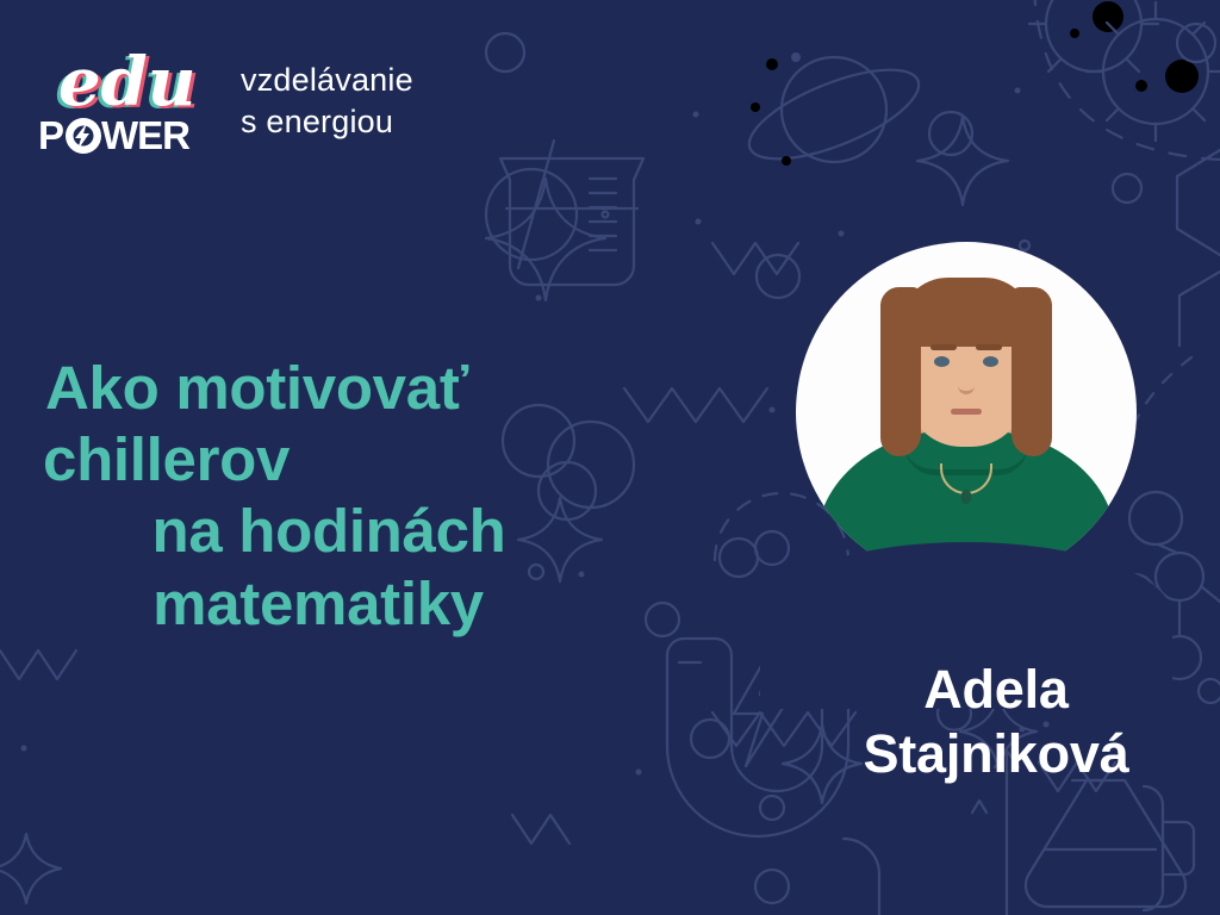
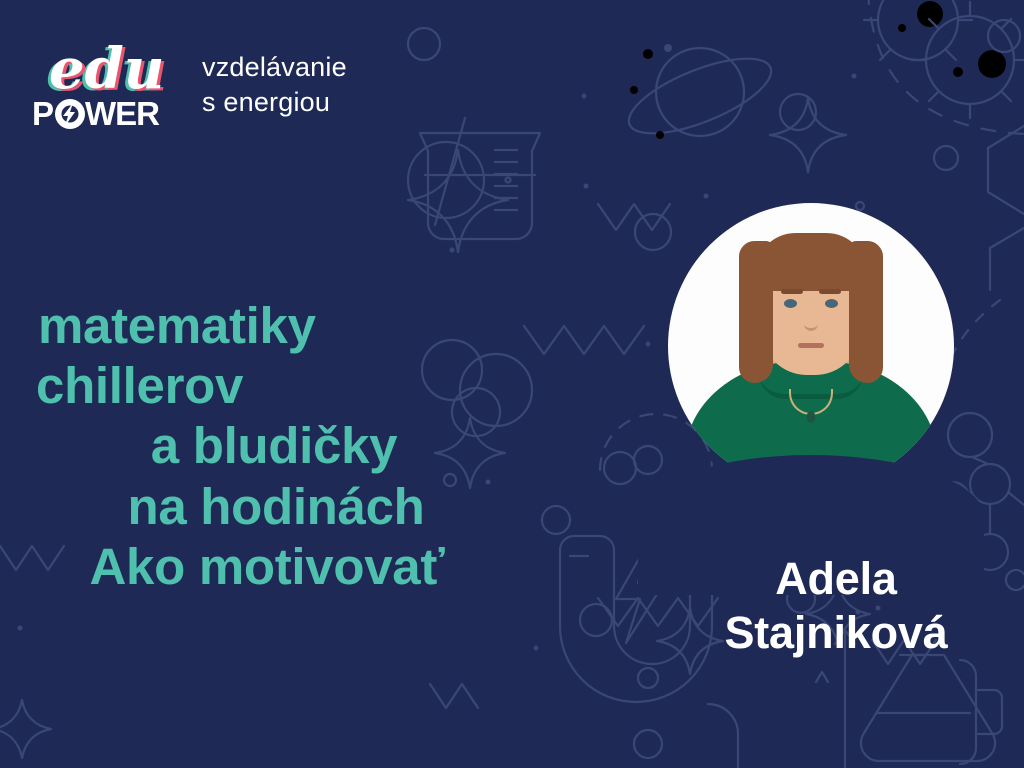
  edu
  P
  WER
  vzdelávanie
  s energiou
- Ako motivovať
+ matematiky
  chillerov
+ a bludičky
  na hodinách
- matematiky
+ Ako motivovať
  Adela
  Stajniková
